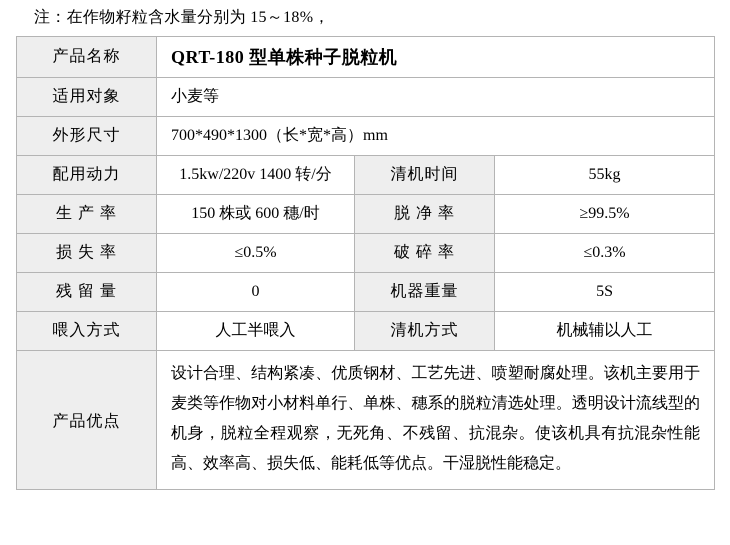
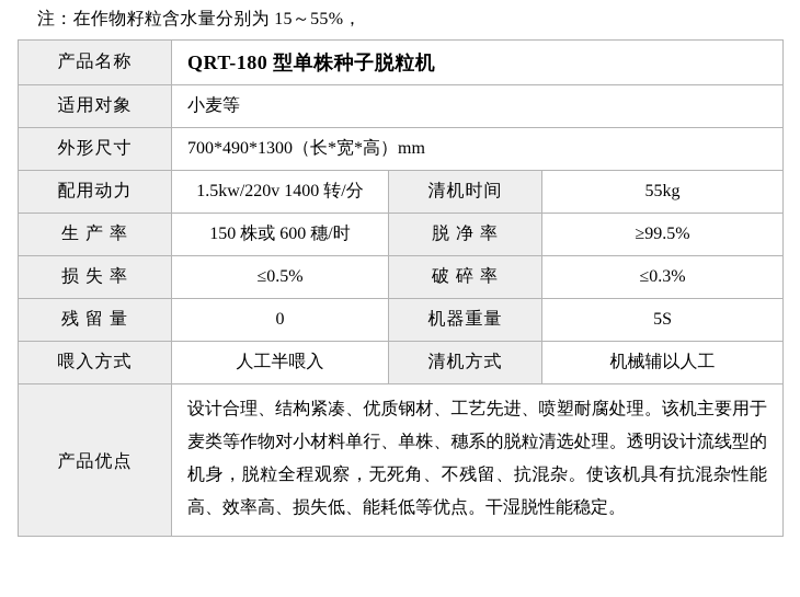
- 注：在作物籽粒含水量分别为 15～18%，
+ 注：在作物籽粒含水量分别为 15～55%，
  产品名称	QRT-180 型单株种子脱粒机
  适用对象	小麦等
  外形尺寸	700*490*1300（长*宽*高）mm
  配用动力	1.5kw/220v 1400 转/分	清机时间	55kg
  生 产 率	150 株或 600 穗/时	脱 净 率	≥99.5%
  损 失 率	≤0.5%	破 碎 率	≤0.3%
  残 留 量	0	机器重量	5S
  喂入方式	人工半喂入	清机方式	机械辅以人工
  产品优点	设计合理、结构紧凑、优质钢材、工艺先进、喷塑耐腐处理。该机主要用于麦类等作物对小材料单行、单株、穗系的脱粒清选处理。透明设计流线型的机身，脱粒全程观察，无死角、不残留、抗混杂。使该机具有抗混杂性能高、效率高、损失低、能耗低等优点。干湿脱性能稳定。
